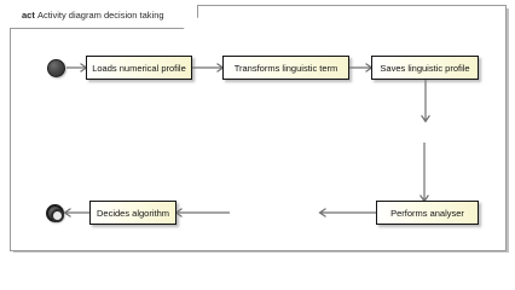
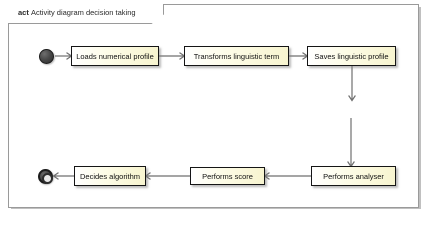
  act Activity diagram decision taking
  Loads numerical profile
  Transforms linguistic term
  Saves linguistic profile
  Performs analyser
+ Performs score
  Decides algorithm
